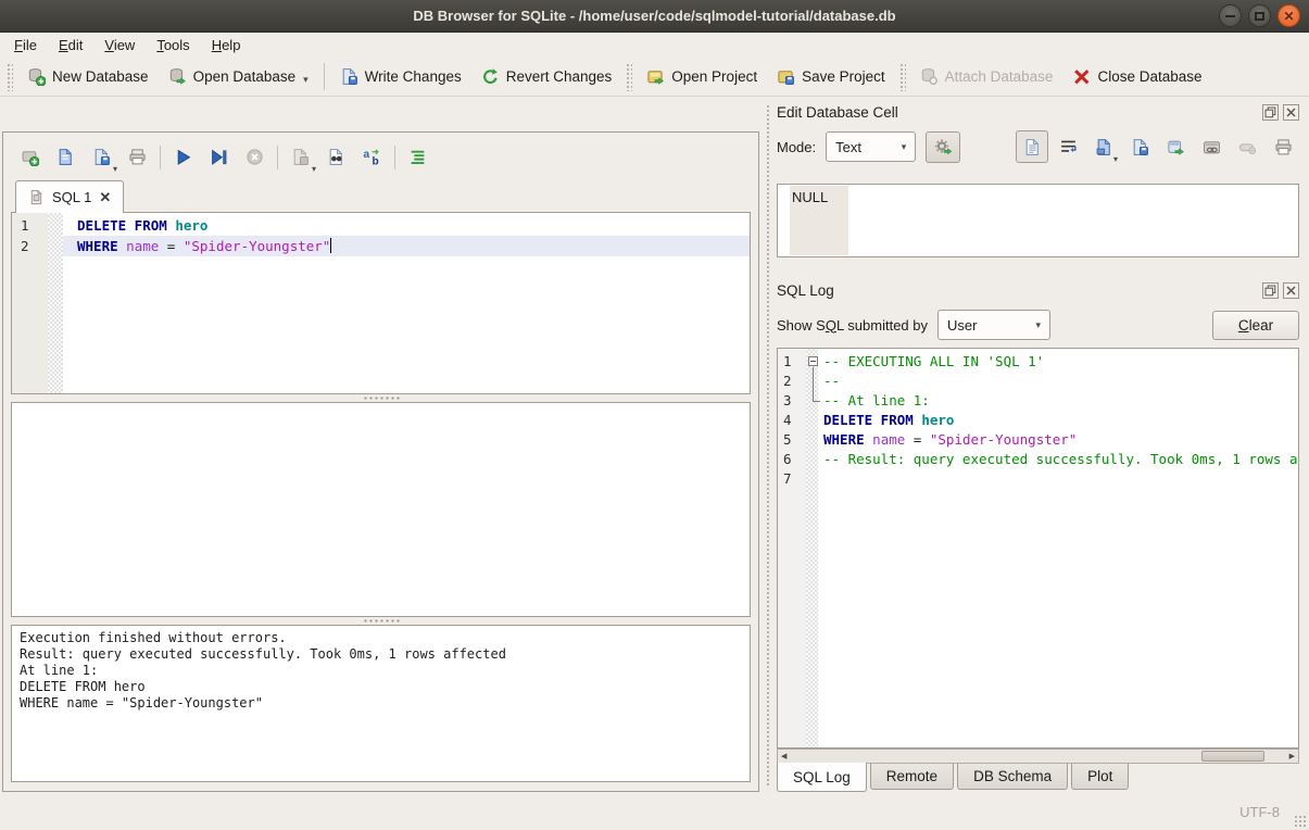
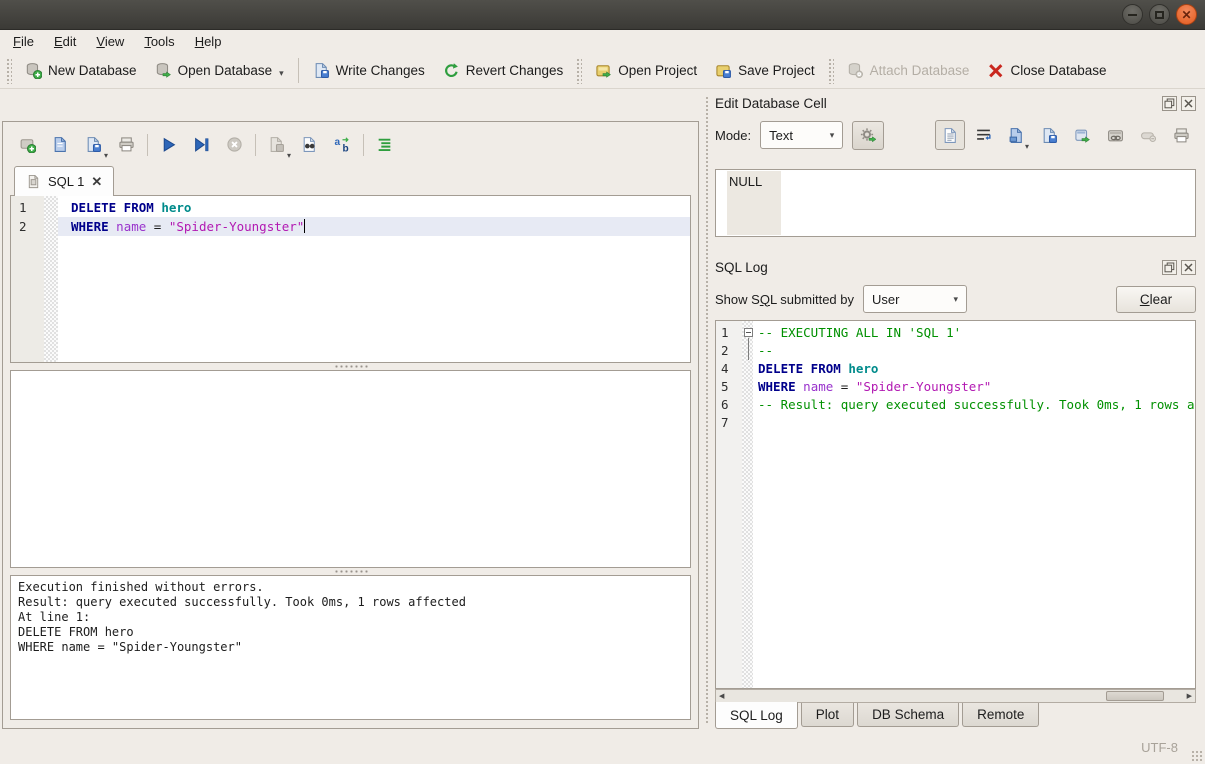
- DB Browser for SQLite - /home/user/code/sqlmodel-tutorial/database.db
  ✕
  File
  Edit
  View
  Tools
  Help
  New Database
  Open Database
  ▾
  Write Changes
  Revert Changes
  Open Project
  Save Project
  Attach Database
  Close Database
  ▾
  ▾
  a
  b
  SQL 1
  ✕
  1
  DELETE FROM hero
  2
  WHERE name = "Spider-Youngster"
  Execution finished without errors.
  Result: query executed successfully. Took 0ms, 1 rows affected
  At line 1:
  DELETE FROM hero
  WHERE name = "Spider-Youngster"
  Edit Database Cell
  Mode:
  Text
  ▾
  ▾
  NULL
  SQL Log
  Show SQL submitted by
  User
  ▾
  Clear
  1
  -- EXECUTING ALL IN 'SQL 1'
  2
  --
- 3
- -- At line 1:
  4
  DELETE FROM hero
  5
  WHERE name = "Spider-Youngster"
  6
  -- Result: query executed successfully. Took 0ms, 1 rows a
  7
  SQL Log
- Remote
+ Plot
  DB Schema
- Plot
+ Remote
  UTF-8
